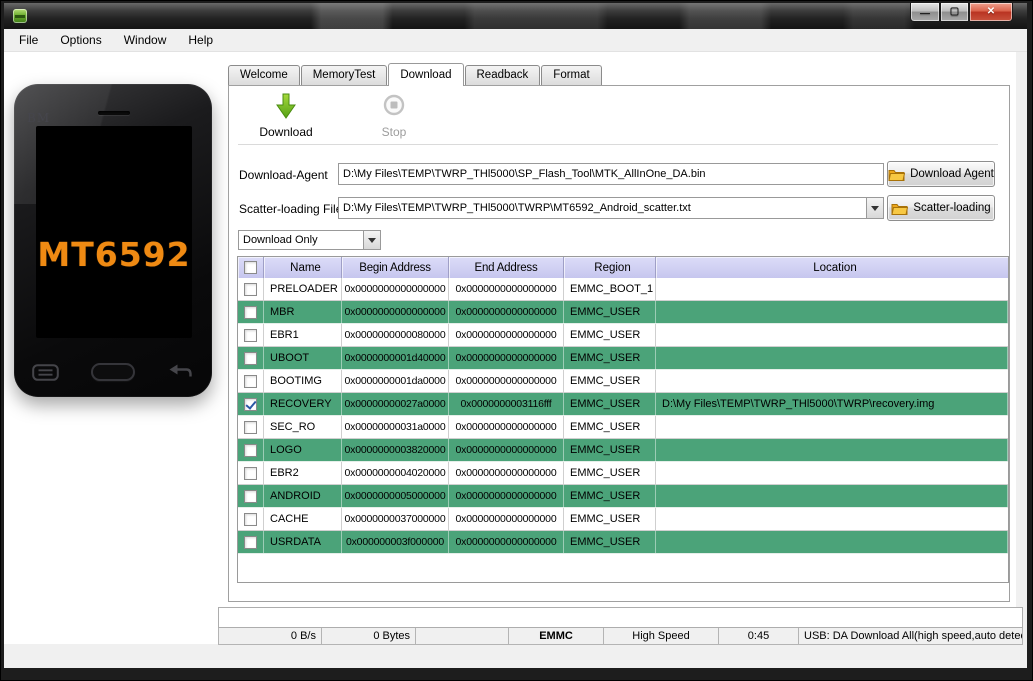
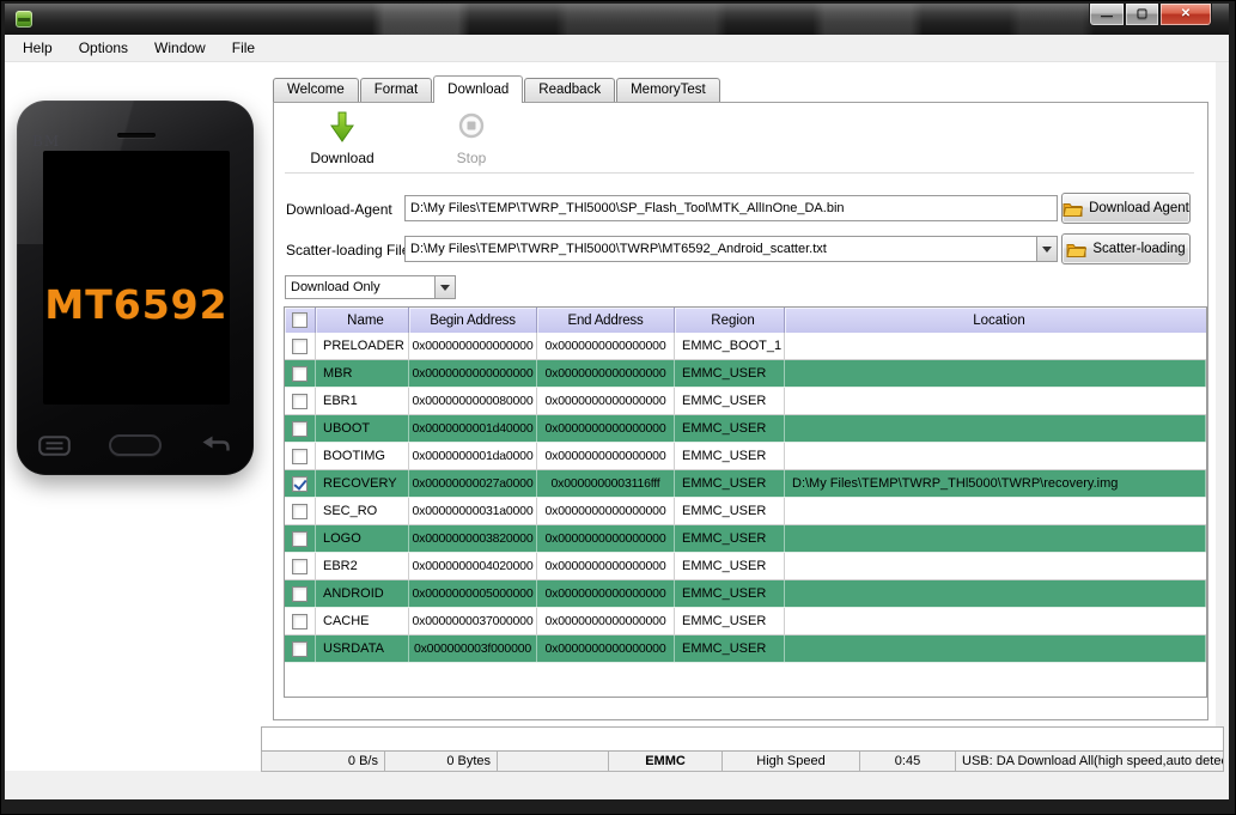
  —
  ▢
  ✕
- File
+ Help
  Options
  Window
- Help
+ File
  MT6592
  Welcome
- MemoryTest
+ Format
  Download
  Readback
- Format
+ MemoryTest
  Download
  Stop
  Download-Agent
  D:\My Files\TEMP\TWRP_THl5000\SP_Flash_Tool\MTK_AllInOne_DA.bin
  Download Agent
  Scatter-loading Fil
  D:\My Files\TEMP\TWRP_THl5000\TWRP\MT6592_Android_scatter.txt
  Scatter-loading
  Download Only
  Name
  Begin Address
  End Address
  Region
  Location
  PRELOADER
  0x0000000000000000
  0x0000000000000000
  EMMC_BOOT_1
  MBR
  0x0000000000000000
  0x0000000000000000
  EMMC_USER
  EBR1
  0x0000000000080000
  0x0000000000000000
  EMMC_USER
  UBOOT
  0x0000000001d40000
  0x0000000000000000
  EMMC_USER
  BOOTIMG
  0x0000000001da0000
  0x0000000000000000
  EMMC_USER
  RECOVERY
  0x00000000027a0000
  0x0000000003116fff
  EMMC_USER
  D:\My Files\TEMP\TWRP_THl5000\TWRP\recovery.img
  SEC_RO
  0x00000000031a0000
  0x0000000000000000
  EMMC_USER
  LOGO
  0x0000000003820000
  0x0000000000000000
  EMMC_USER
  EBR2
  0x0000000004020000
  0x0000000000000000
  EMMC_USER
  ANDROID
  0x0000000005000000
  0x0000000000000000
  EMMC_USER
  CACHE
  0x0000000037000000
  0x0000000000000000
  EMMC_USER
  USRDATA
  0x000000003f000000
  0x0000000000000000
  EMMC_USER
  0 B/s
  0 Bytes
  EMMC
  High Speed
  0:45
  USB: DA Download All(high speed,auto dete
